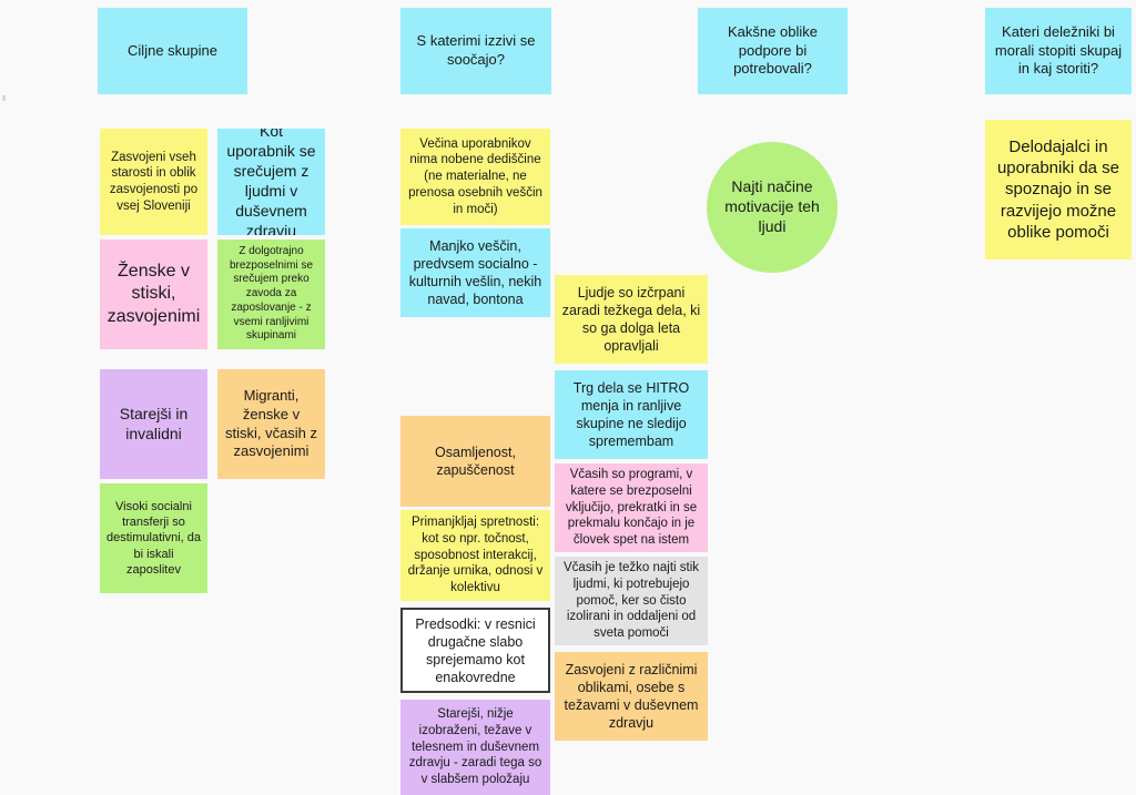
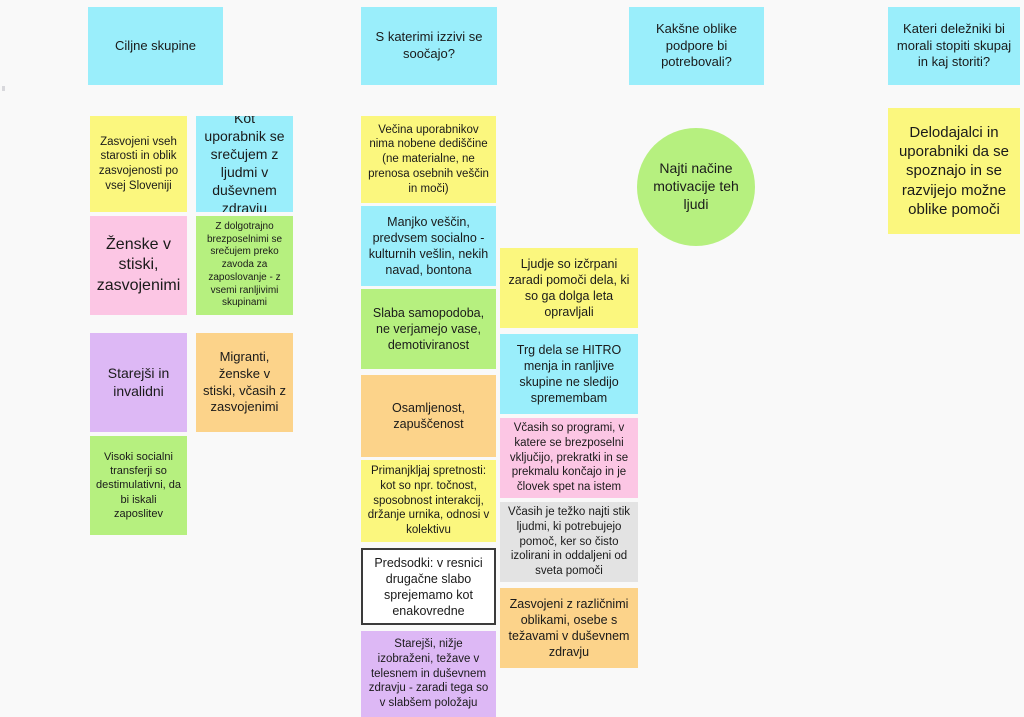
  Ciljne skupine
  S katerimi izzivi se soočajo?
  Kakšne oblike podpore bi potrebovali?
  Kateri deležniki bi morali stopiti skupaj in kaj storiti?
  Zasvojeni vseh starosti in oblik zasvojenosti po vsej Sloveniji
  Kot uporabnik se srečujem z ljudmi v duševnem zdravju
  Ženske v stiski, zasvojenimi
  Z dolgotrajno brezposelnimi se srečujem preko zavoda za zaposlovanje - z vsemi ranljivimi skupinami
  Starejši in invalidni
  Migranti, ženske v stiski, včasih z zasvojenimi
  Visoki socialni transferji so destimulativni, da bi iskali zaposlitev
  Večina uporabnikov nima nobene dediščine (ne materialne, ne prenosa osebnih veščin in moči)
  Manjko veščin, predvsem socialno - kulturnih vešlin, nekih navad, bontona
+ Slaba samopodoba, ne verjamejo vase, demotiviranost
  Osamljenost, zapuščenost
  Primanjkljaj spretnosti: kot so npr. točnost, sposobnost interakcij, držanje urnika, odnosi v kolektivu
  Predsodki: v resnici drugačne slabo sprejemamo kot enakovredne
  Starejši, nižje izobraženi, težave v telesnem in duševnem zdravju - zaradi tega so v slabšem položaju
  Najti načine motivacije teh ljudi
- Ljudje so izčrpani zaradi težkega dela, ki so ga dolga leta opravljali
+ Ljudje so izčrpani zaradi pomoči dela, ki so ga dolga leta opravljali
  Trg dela se HITRO menja in ranljive skupine ne sledijo spremembam
  Včasih so programi, v katere se brezposelni vključijo, prekratki in se prekmalu končajo in je človek spet na istem
  Včasih je težko najti stik ljudmi, ki potrebujejo pomoč, ker so čisto izolirani in oddaljeni od sveta pomoči
  Zasvojeni z različnimi oblikami, osebe s težavami v duševnem zdravju
  Delodajalci in uporabniki da se spoznajo in se razvijejo možne oblike pomoči
